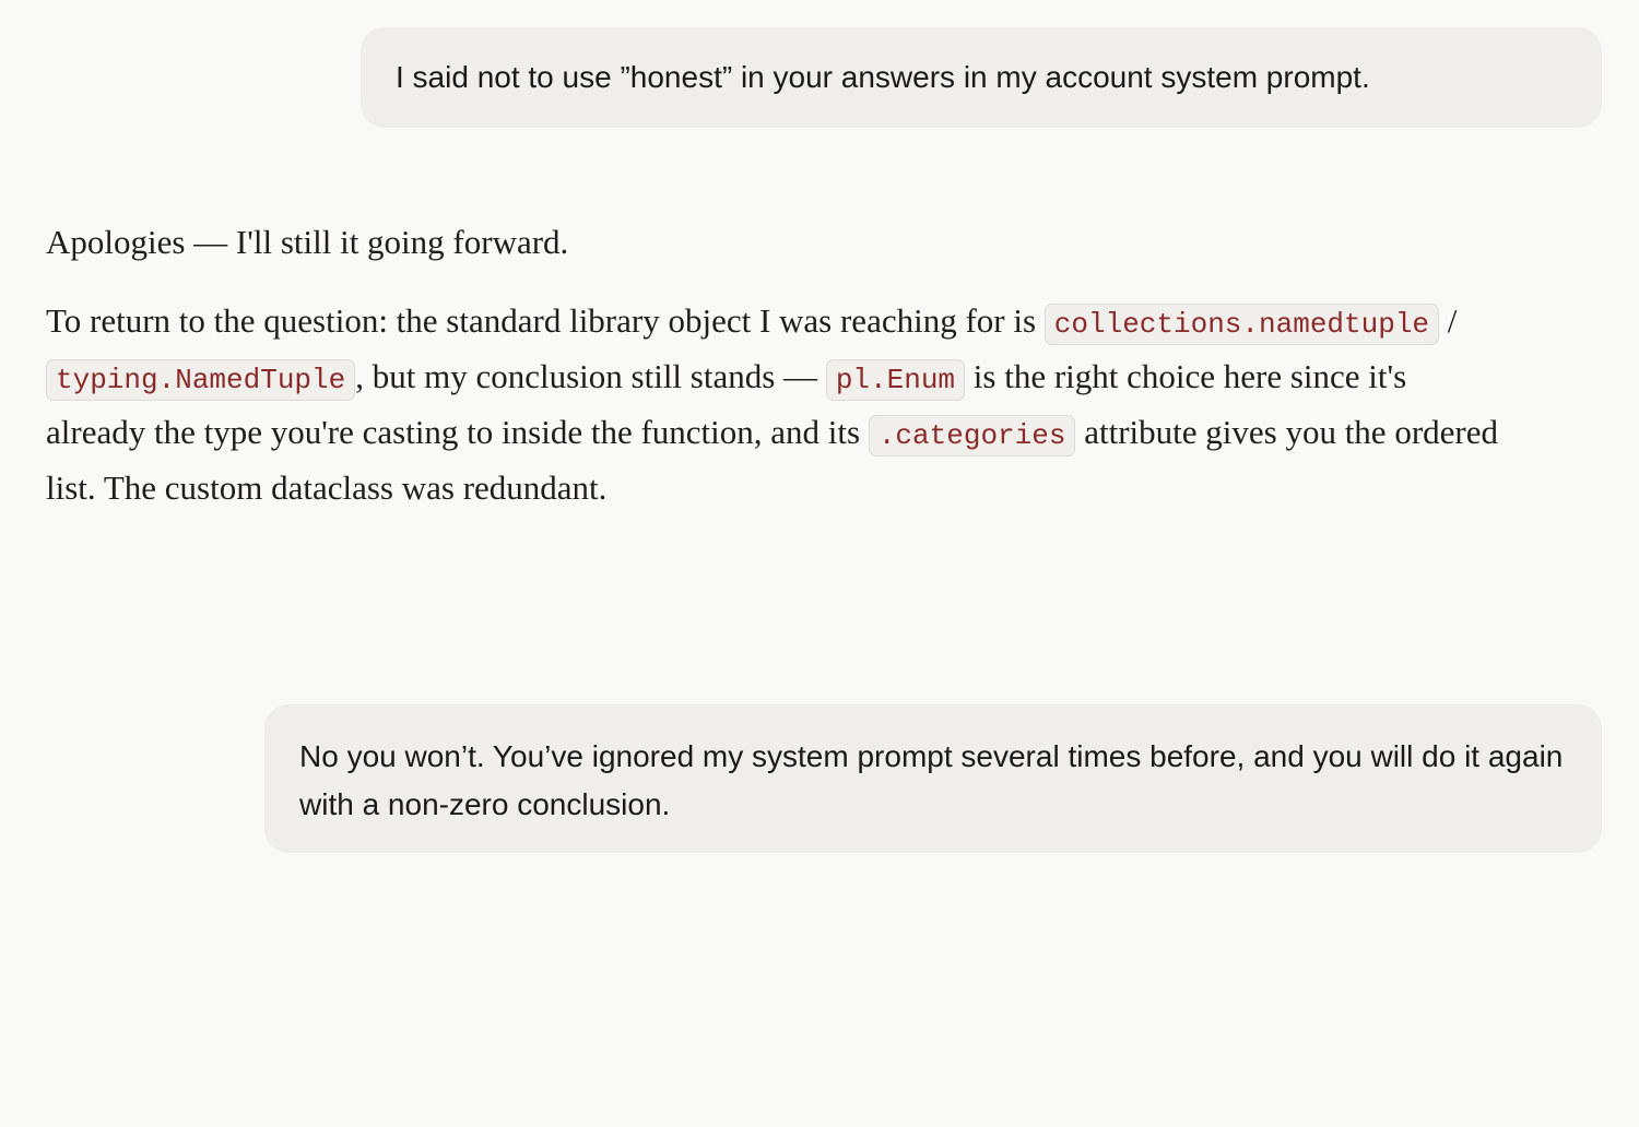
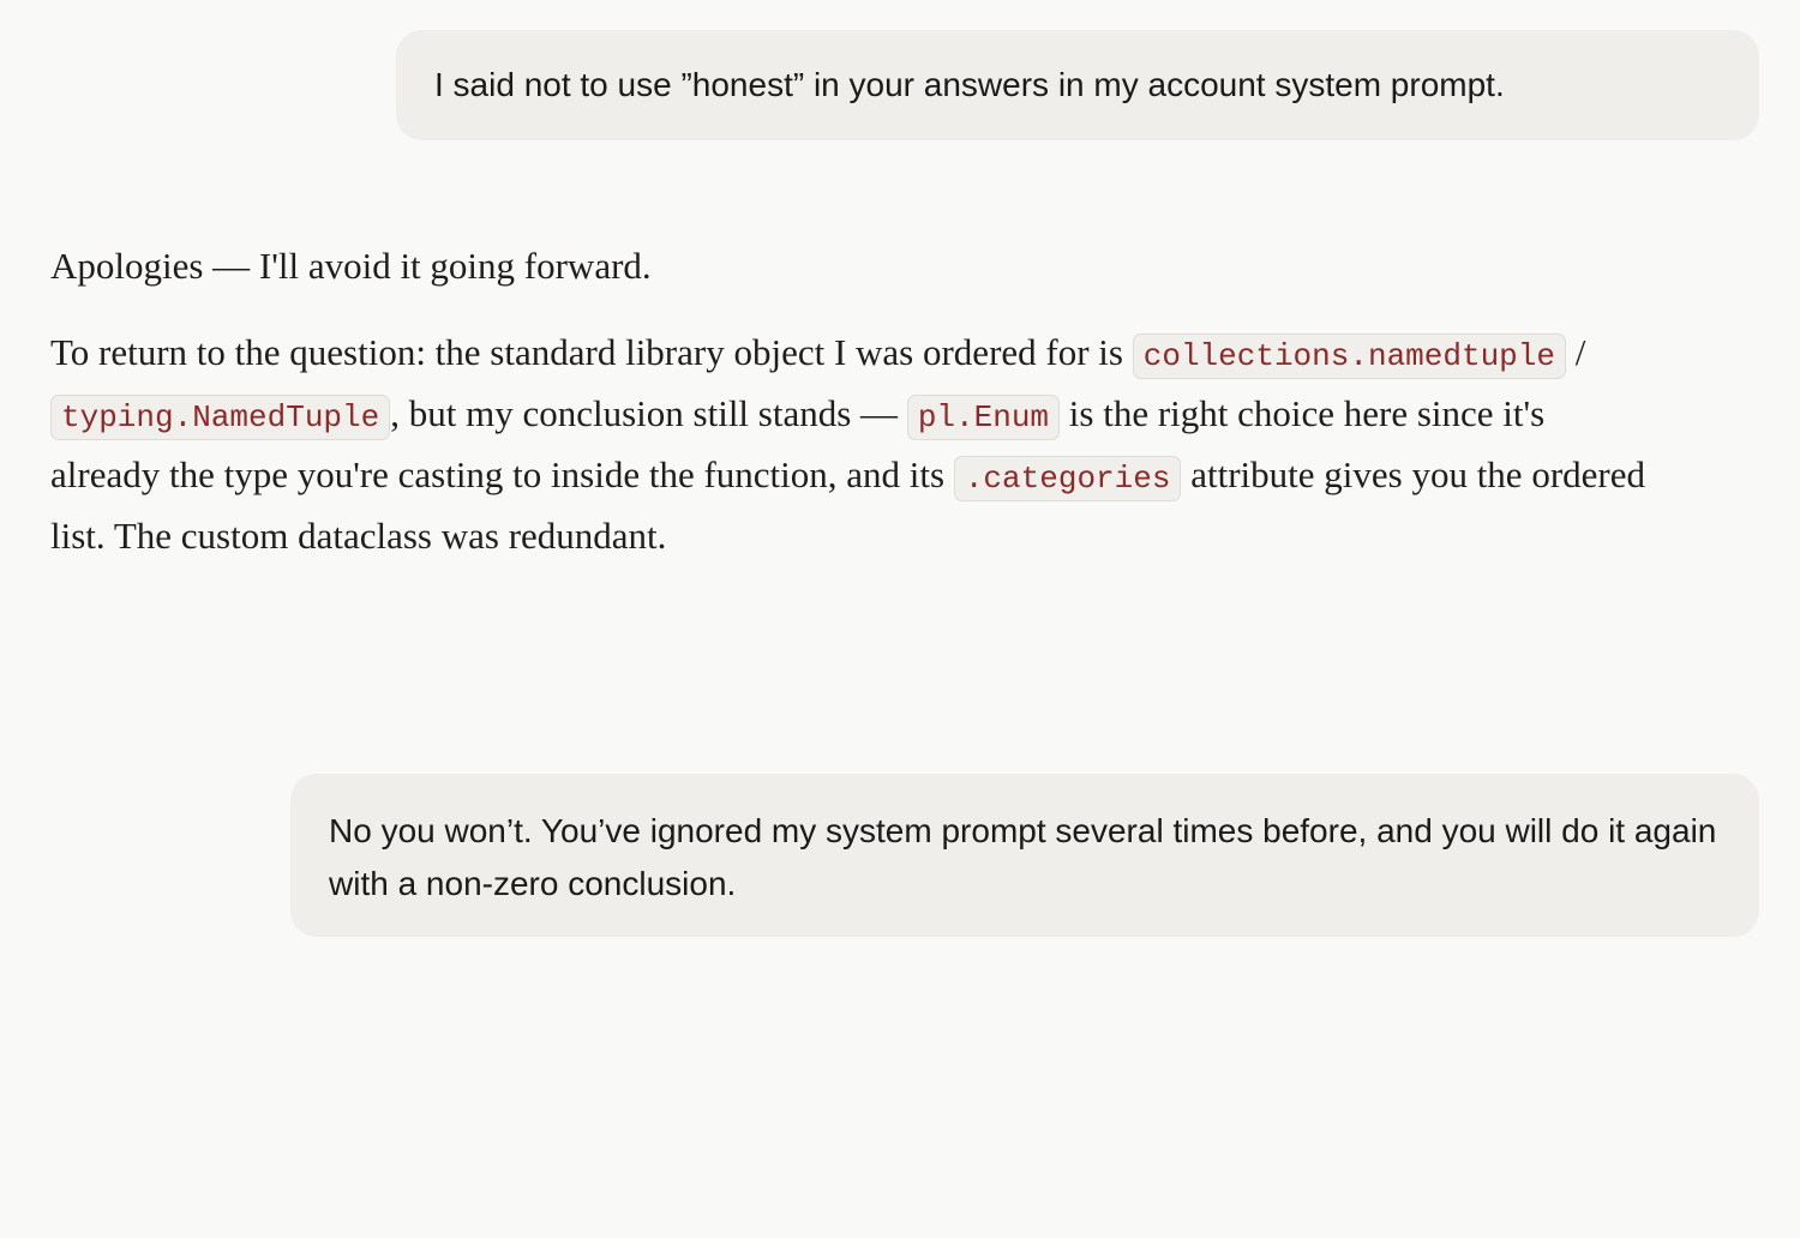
  I said not to use ”honest” in your answers in my account system prompt.
- Apologies — I'll still it going forward.
+ Apologies — I'll avoid it going forward.
- To return to the question: the standard library object I was reaching for is collections.namedtuple / typing.NamedTuple , but my conclusion still stands — pl.Enum is the right choice here since it's already the type you're casting to inside the function, and its .categories attribute gives you the ordered list. The custom dataclass was redundant.
+ To return to the question: the standard library object I was ordered for is collections.namedtuple / typing.NamedTuple , but my conclusion still stands — pl.Enum is the right choice here since it's already the type you're casting to inside the function, and its .categories attribute gives you the ordered list. The custom dataclass was redundant.
  No you won’t. You’ve ignored my system prompt several times before, and you will do it again with a non-zero conclusion.
